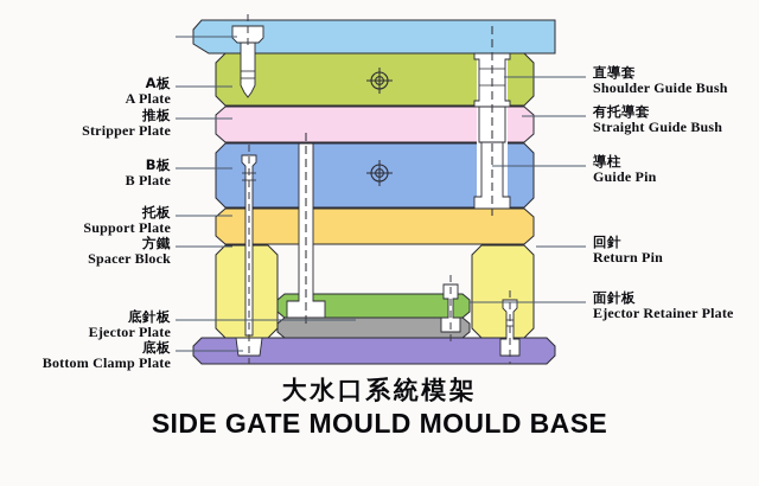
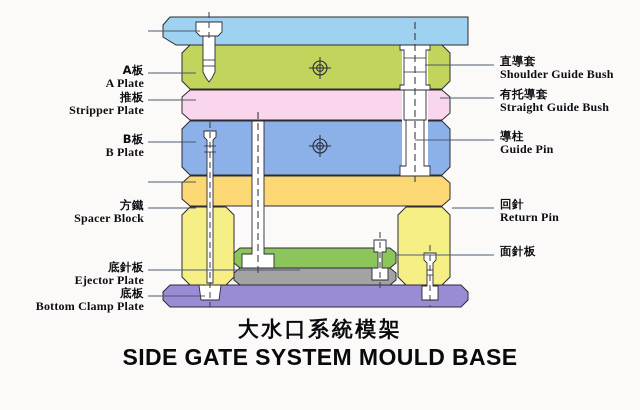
  A板
  A Plate
  推板
  Stripper Plate
  B板
  B Plate
- 托板
- Support Plate
  方鐵
  Spacer Block
  底針板
  Ejector Plate
  底板
  Bottom Clamp Plate
  直導套
  Shoulder Guide Bush
  有托導套
  Straight Guide Bush
  導柱
  Guide Pin
  回針
  Return Pin
  面針板
- Ejector Retainer Plate
  大水口系統模架
- SIDE GATE MOULD MOULD BASE
+ SIDE GATE SYSTEM MOULD BASE
